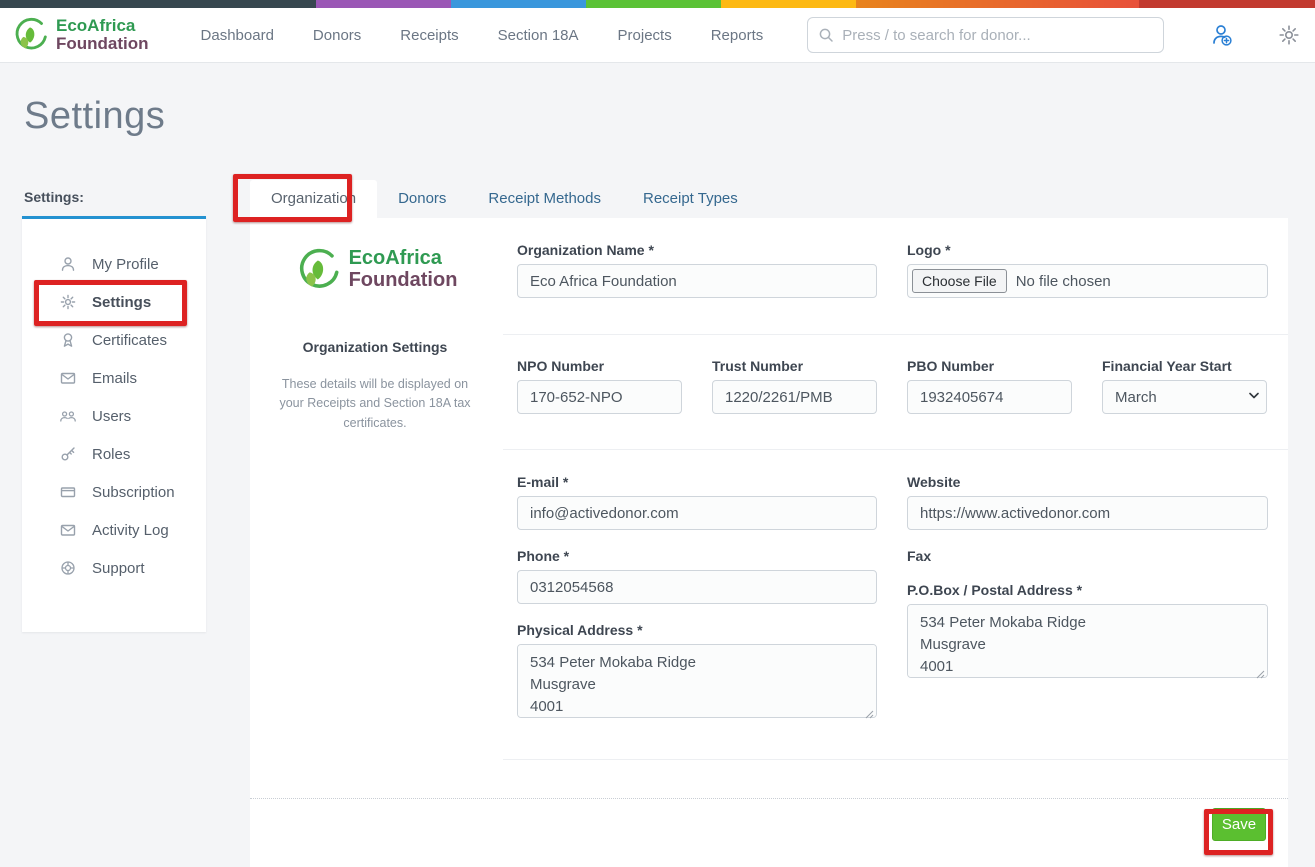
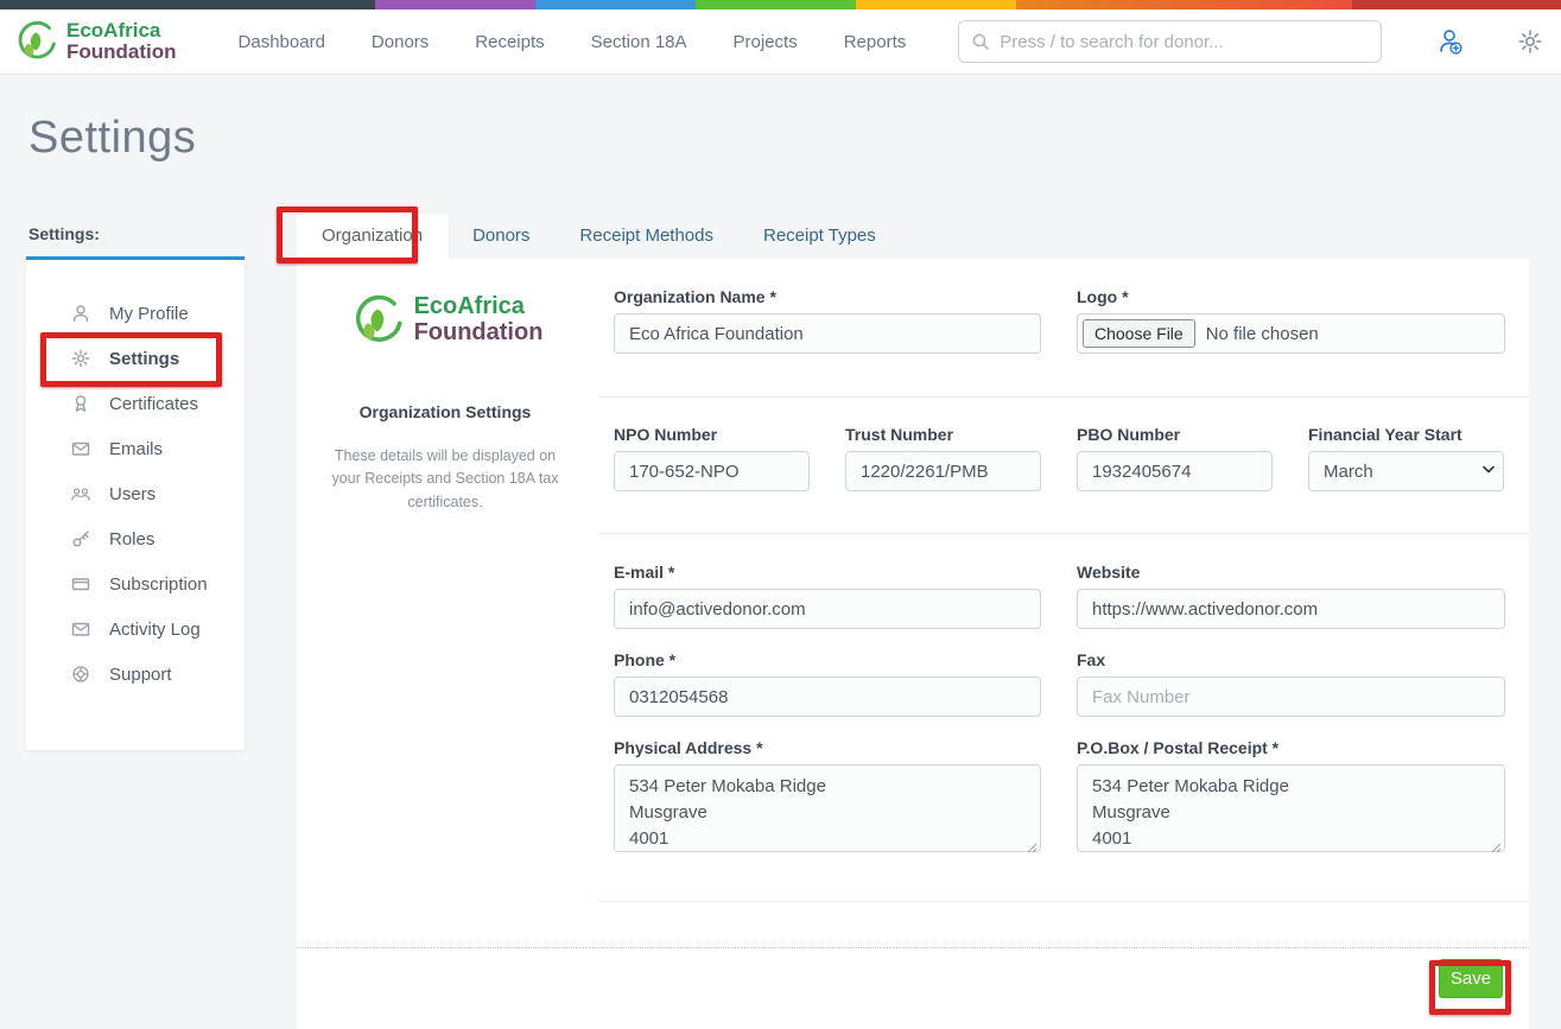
  EcoAfrica
  Foundation
  Dashboard
  Donors
  Receipts
  Section 18A
  Projects
  Reports
  Press / to search for donor...
  Settings
  Settings:
  My Profile
  Settings
  Certificates
  Emails
  Users
  Roles
  Subscription
  Activity Log
  Support
  Organization
  Donors
  Receipt Methods
  Receipt Types
  EcoAfrica
  Foundation
  Organization Settings
  These details will be displayed on your Receipts and Section 18A tax certificates.
  Organization Name *
  Eco Africa Foundation
  Logo *
  Choose File
  No file chosen
  NPO Number
  170-652-NPO
  Trust Number
  1220/2261/PMB
  PBO Number
  1932405674
  Financial Year Start
  March
  E-mail *
  info@activedonor.com
  Phone *
  0312054568
  Physical Address *
  534 Peter Mokaba Ridge
  Musgrave
  Website
  https://www.activedonor.com
  Fax
+ Fax Number
- P.O.Box / Postal Address *
+ P.O.Box / Postal Receipt *
  534 Peter Mokaba Ridge
  Musgrave
  Save
